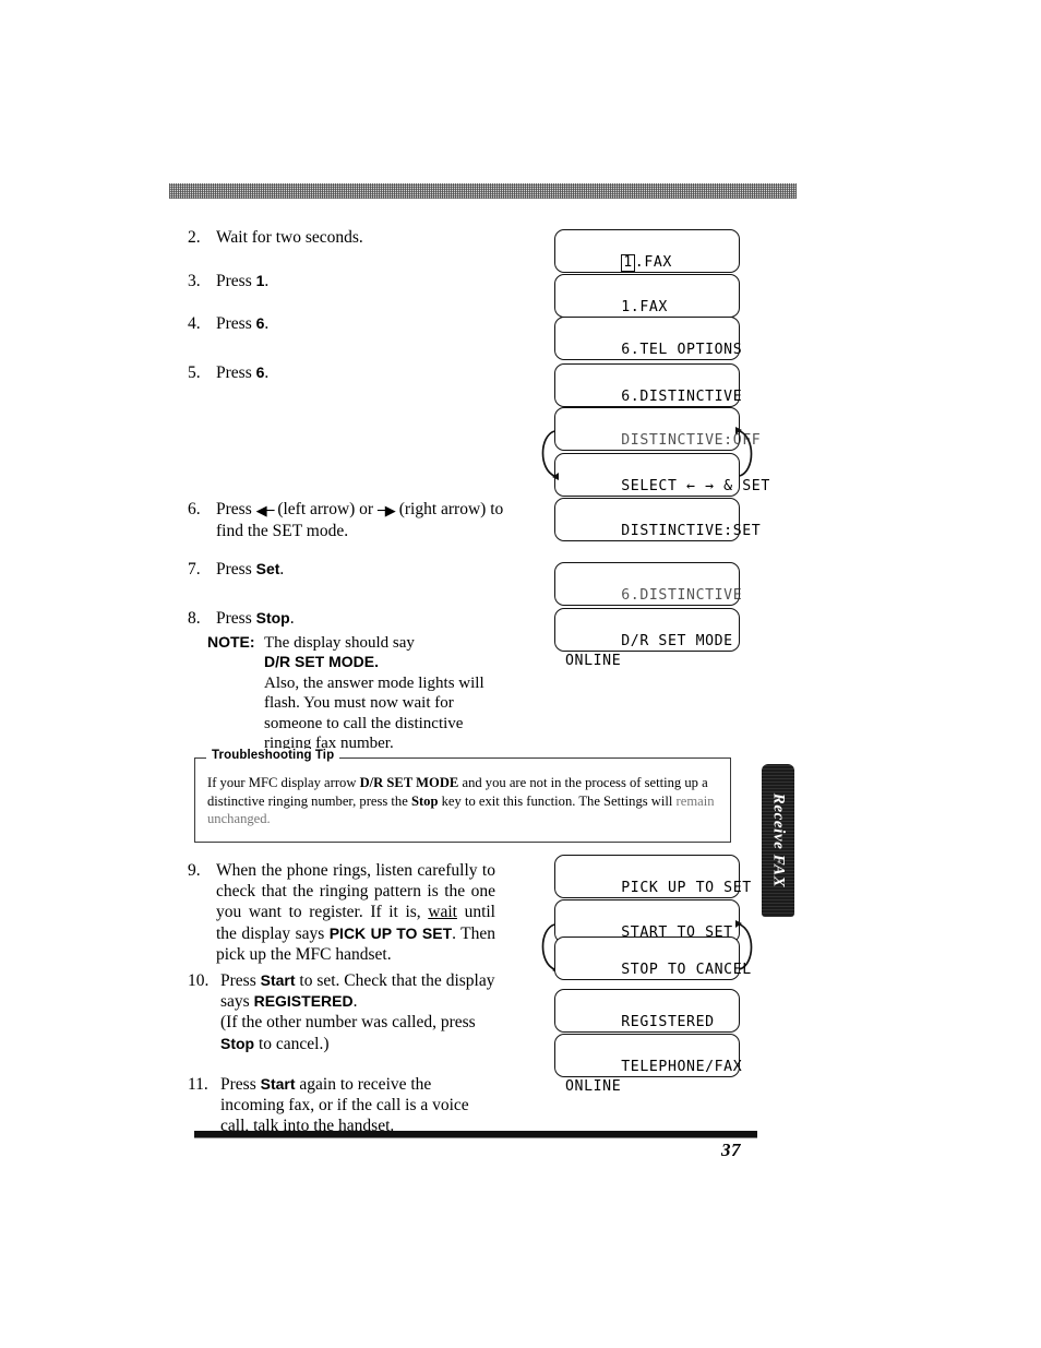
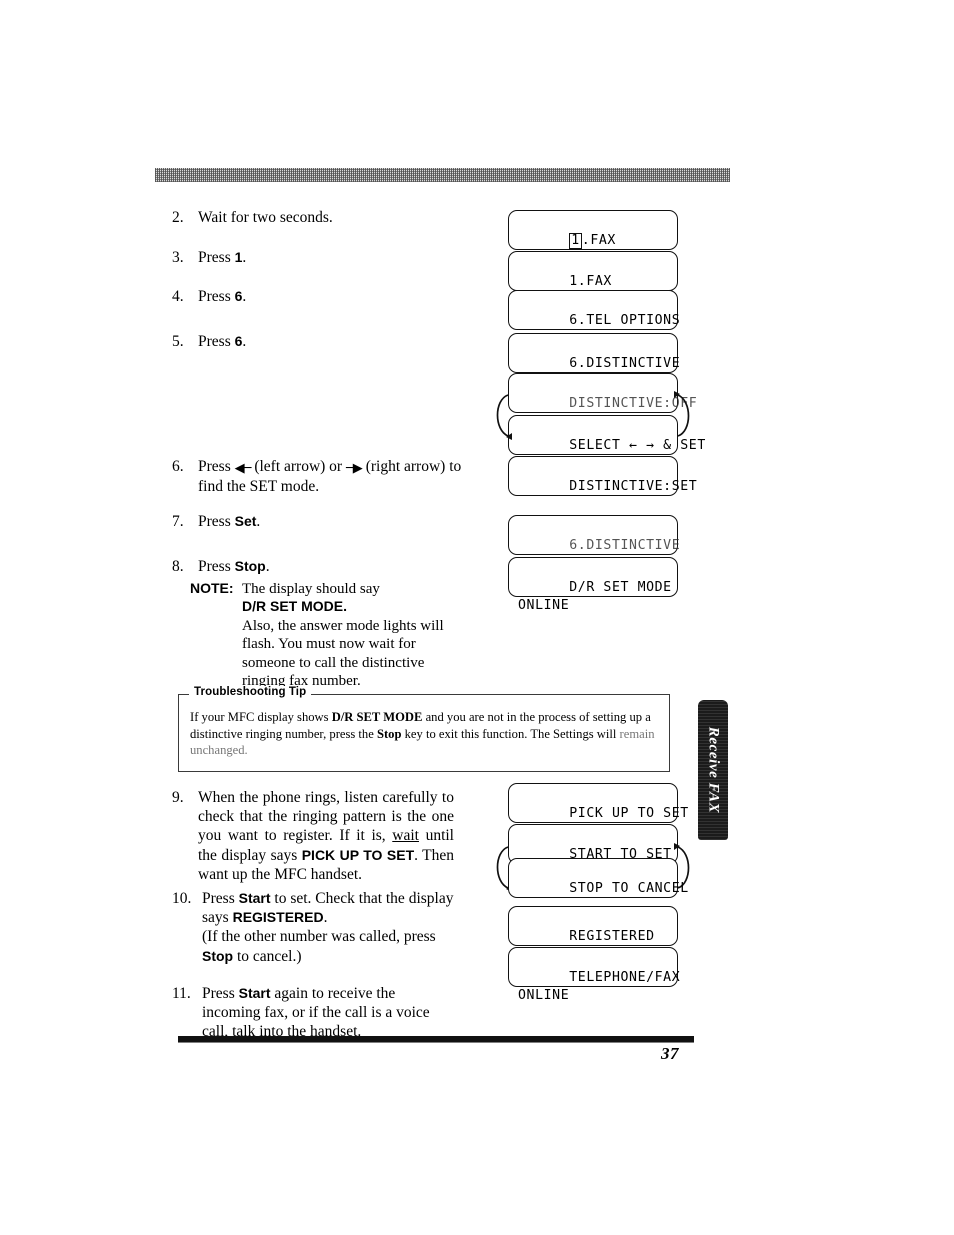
  2.
  Wait for two seconds.
  3.
  Press 1.
  4.
  Press 6.
  5.
  Press 6.
  6.
  Press ◀─ (left arrow) or ─▶ (right arrow) to find the SET mode.
  7.
  Press Set.
  8.
  Press Stop.
  9.
- When the phone rings, listen carefully to check that the ringing pattern is the one you want to register. If it is, wait until the display says PICK UP TO SET. Then pick up the MFC handset.
+ When the phone rings, listen carefully to check that the ringing pattern is the one you want to register. If it is, wait until the display says PICK UP TO SET. Then want up the MFC handset.
  10.
  Press Start to set. Check that the display says REGISTERED.
  (If the other number was called, press Stop to cancel.)
  11.
  Press Start again to receive the incoming fax, or if the call is a voice call, talk into the handset.
  NOTE:
  The display should say
  D/R SET MODE.
  Also, the answer mode lights will flash. You must now wait for someone to call the distinctive ringing fax number.
  Troubleshooting Tip
- If your MFC display arrow D/R SET MODE and you are not in the process of setting up a distinctive ringing number, press the Stop key to exit this function. The Settings will remain unchanged.
+ If your MFC display shows D/R SET MODE and you are not in the process of setting up a distinctive ringing number, press the Stop key to exit this function. The Settings will remain unchanged.
  1 .FAX
  1.FAX
  6.TEL OPTIONS
  6.DISTINCTIVE
  DISTINCTIVE:OFF
  SELECT ← → & SET
  DISTINCTIVE:SET
  6.DISTINCTIVE
  D/R SET MODE
  ONLINE
  PICK UP TO SET
  START TO SET
  STOP TO CANCEL
  REGISTERED
  TELEPHONE/FAX
  ONLINE
  37
